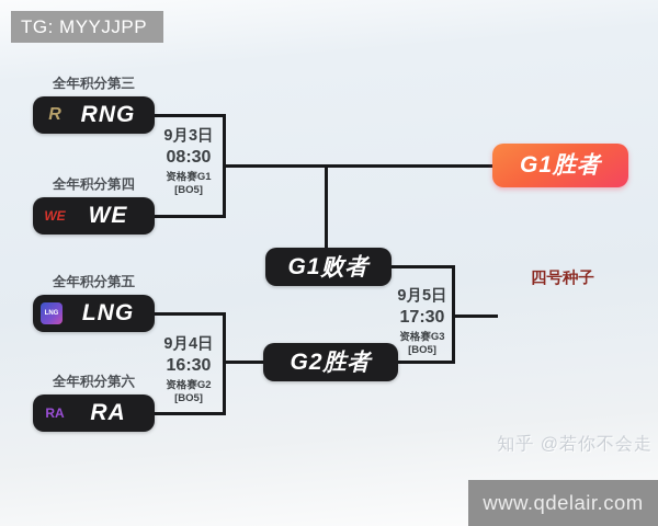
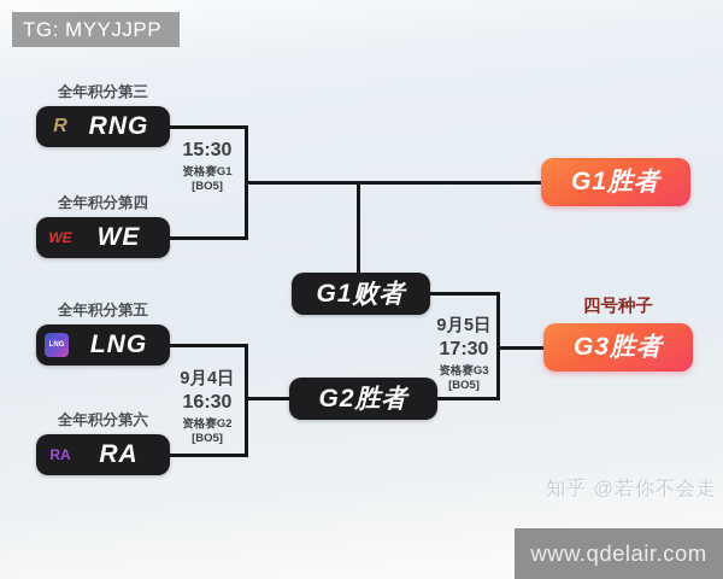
  TG: MYYJJPP
  全年积分第三
  全年积分第四
  全年积分第五
  全年积分第六
  R
  RNG
  WE
  WE
  LNG
  RA
  RA
- 9月3日
- 08:30
+ 15:30
  资格赛G1
  [BO5]
  9月4日
  16:30
  资格赛G2
  [BO5]
  9月5日
  17:30
  资格赛G3
  [BO5]
  G1败者
  G2胜者
  G1胜者
  四号种子
+ G3胜者
  知乎 @若你不会走
  www.qdelair.com
